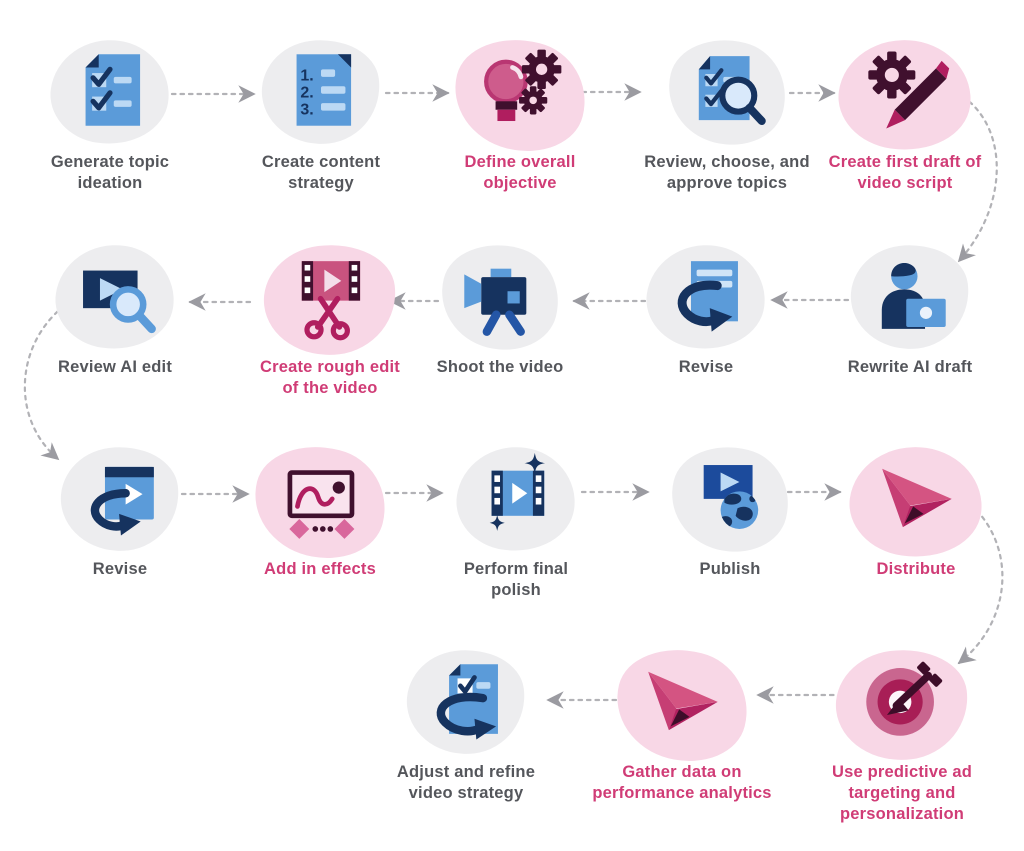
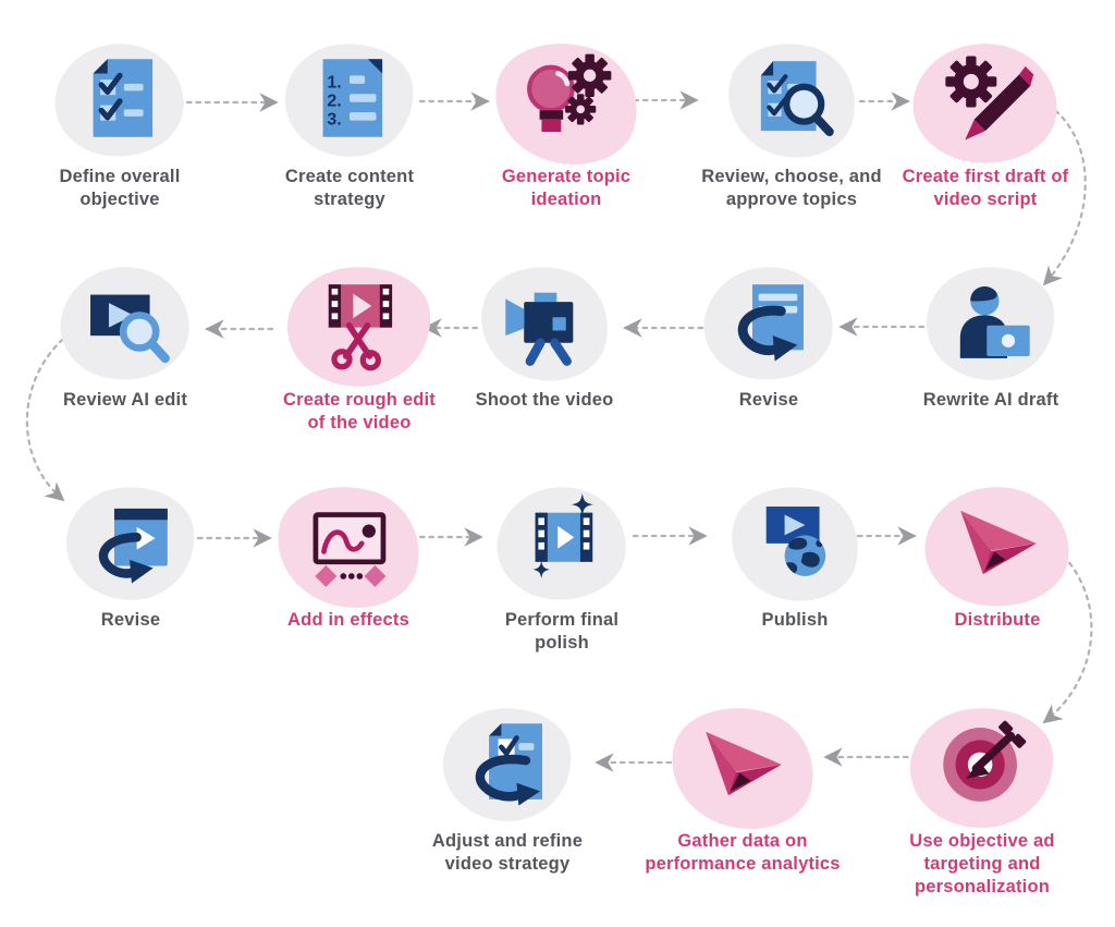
- Generate topic ideation
+ Define overall objective
  1.
  2.
  3.
  Create content strategy
- Define overall objective
+ Generate topic ideation
  Review, choose, and approve topics
  Create first draft of video script
  Rewrite AI draft
  Revise
  Shoot the video
  Create rough edit of the video
  Review AI edit
  Revise
  Add in effects
  Perform final polish
  Publish
  Distribute
- Use predictive ad targeting and personalization
+ Use objective ad targeting and personalization
  Gather data on performance analytics
  Adjust and refine video strategy
